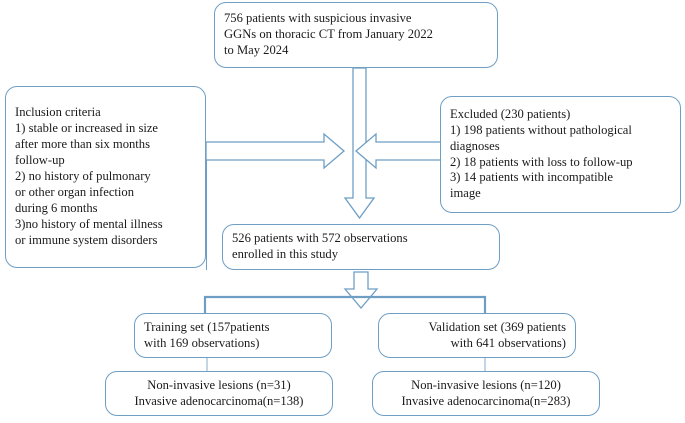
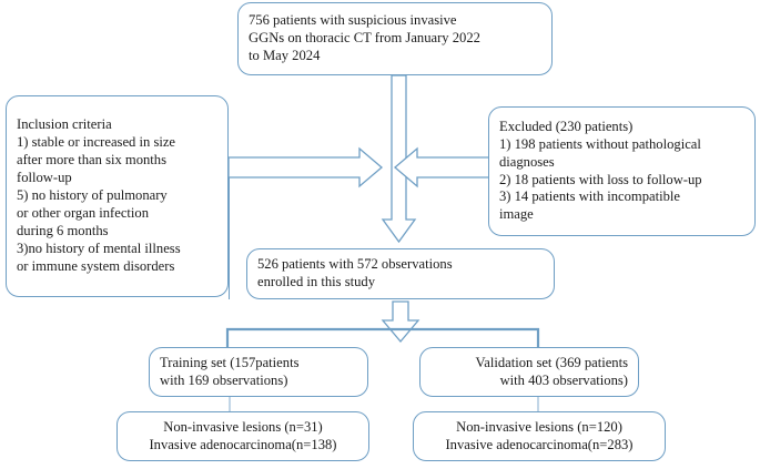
  756 patients with suspicious invasive
  GGNs on thoracic CT from January 2022
  to May 2024
  Inclusion criteria
  1) stable or increased in size
  after more than six months
  follow-up
- 2) no history of pulmonary
+ 5) no history of pulmonary
  or other organ infection
  during 6 months
  3)no history of mental illness
  or immune system disorders
  Excluded (230 patients)
  1) 198 patients without pathological
  diagnoses
  2) 18 patients with loss to follow-up
  3) 14 patients with incompatible
  image
  526 patients with 572 observations
  enrolled in this study
  Training set (157patients
  with 169 observations)
  Validation set (369 patients
- with 641 observations)
+ with 403 observations)
  Non-invasive lesions (n=31)
  Invasive adenocarcinoma(n=138)
  Non-invasive lesions (n=120)
  Invasive adenocarcinoma(n=283)
